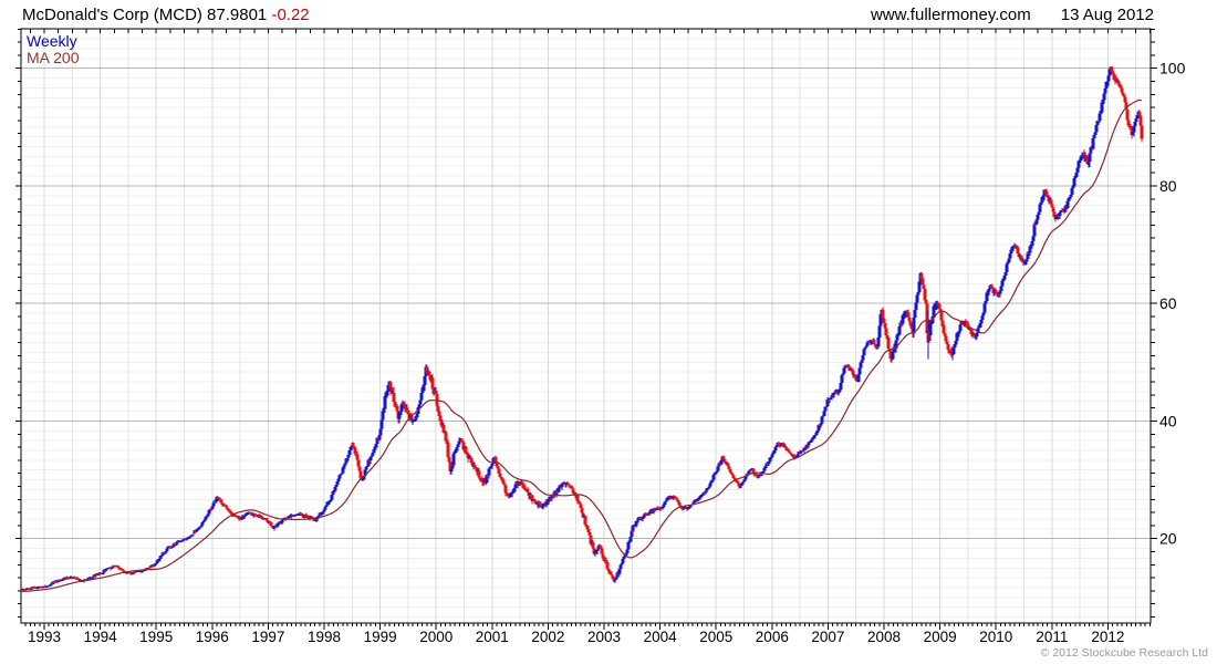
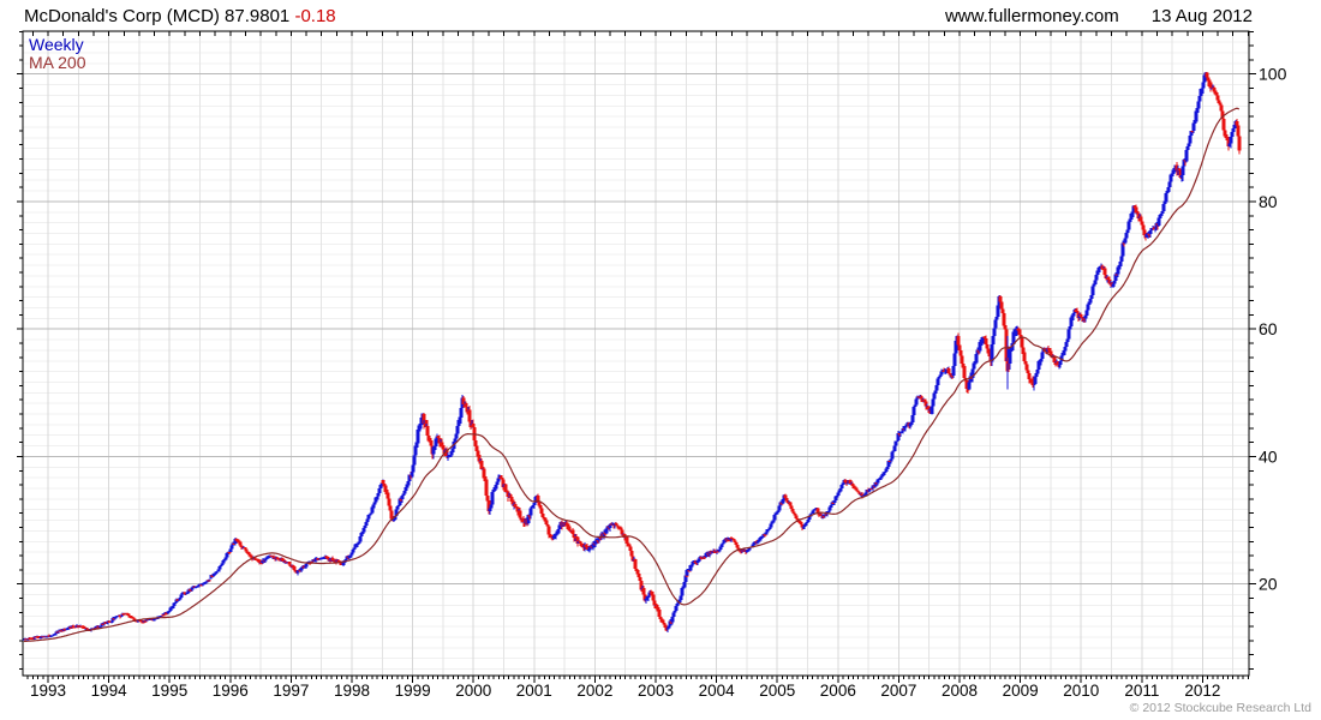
  20
  40
  60
  80
  100
  1993
  1994
  1995
  1996
  1997
  1998
  1999
  2000
  2001
  2002
  2003
  2004
  2005
  2006
  2007
  2008
  2009
  2010
  2011
  2012
- McDonald's Corp (MCD) 87.9801 -0.22
+ McDonald's Corp (MCD) 87.9801 -0.18
  www.fullermoney.com
  13 Aug 2012
  Weekly
  MA 200
  © 2012 Stockcube Research Ltd
